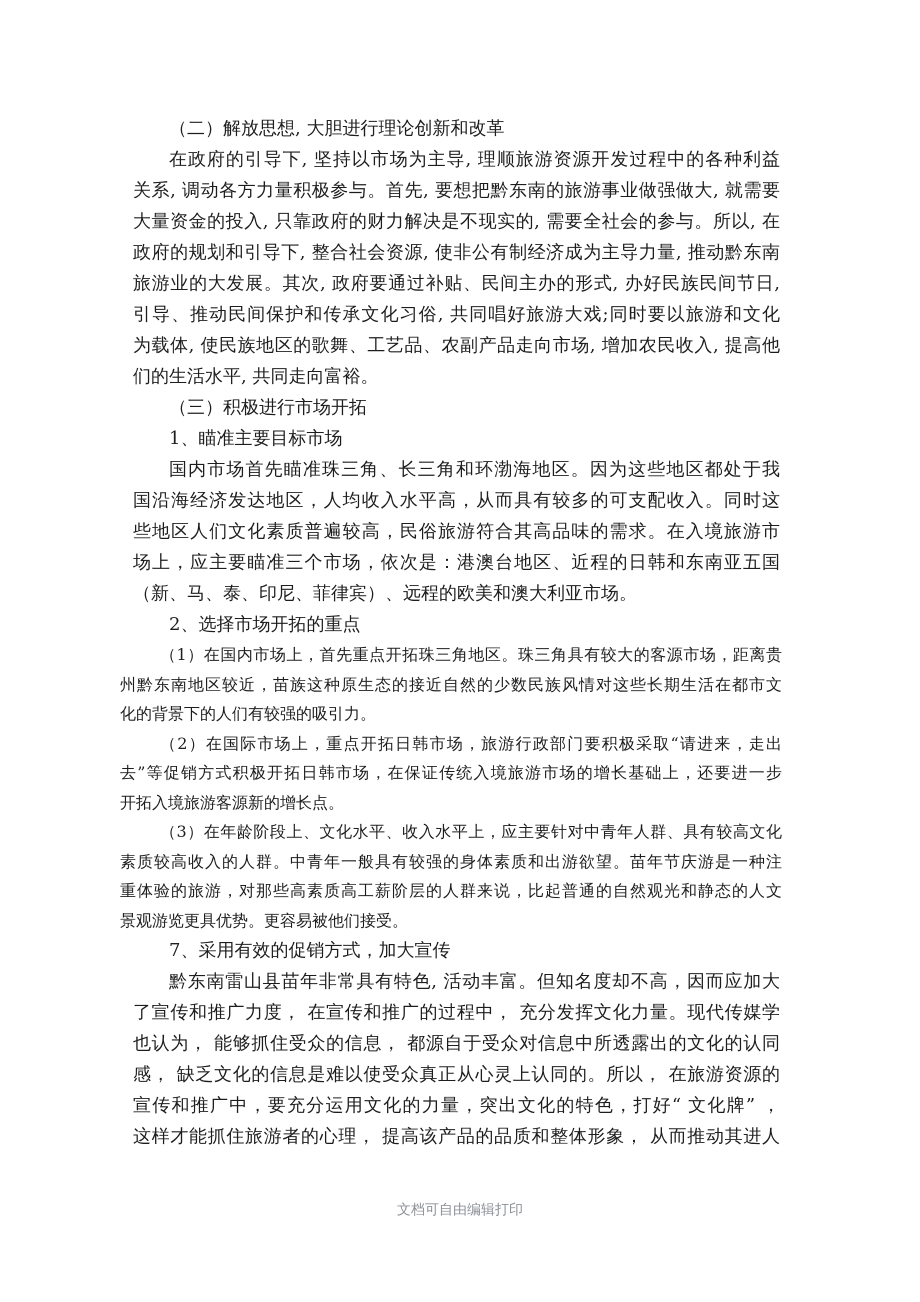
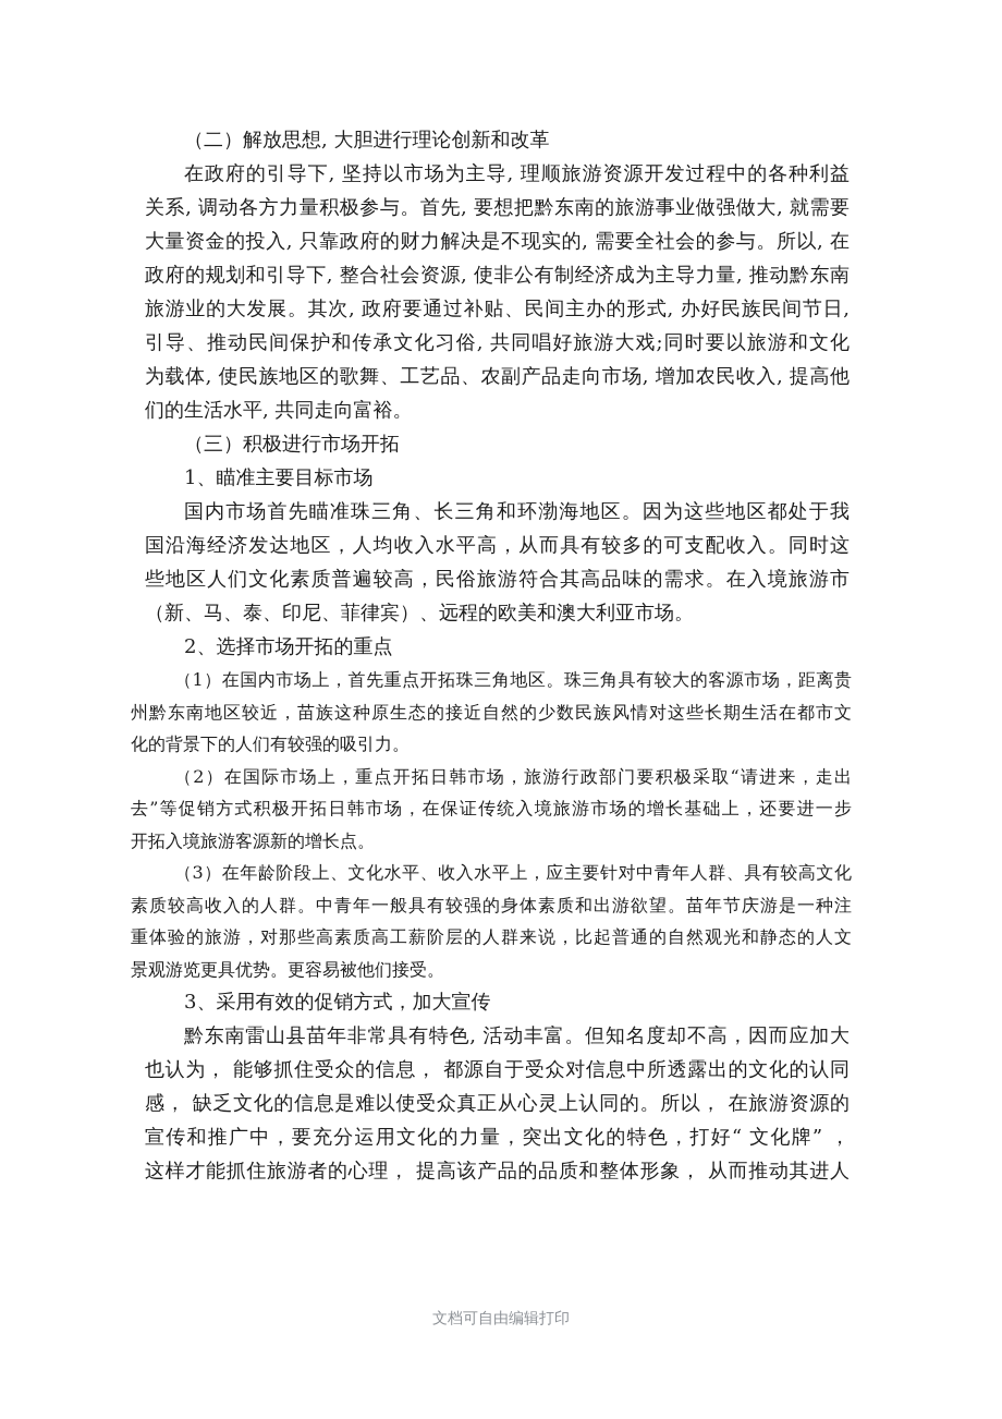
  （二）解放思想, 大胆进行理论创新和改革
  在政府的引导下, 坚持以市场为主导, 理顺旅游资源开发过程中的各种利益
  关系, 调动各方力量积极参与。首先, 要想把黔东南的旅游事业做强做大, 就需要
  大量资金的投入, 只靠政府的财力解决是不现实的, 需要全社会的参与。所以, 在
  政府的规划和引导下, 整合社会资源, 使非公有制经济成为主导力量, 推动黔东南
  旅游业的大发展。其次, 政府要通过补贴、民间主办的形式, 办好民族民间节日,
  引导、推动民间保护和传承文化习俗, 共同唱好旅游大戏;同时要以旅游和文化
  为载体, 使民族地区的歌舞、工艺品、农副产品走向市场, 增加农民收入, 提高他
  们的生活水平, 共同走向富裕。
  （三）积极进行市场开拓
  1、瞄准主要目标市场
  国内市场首先瞄准珠三角、长三角和环渤海地区。因为这些地区都处于我
  国沿海经济发达地区，人均收入水平高，从而具有较多的可支配收入。同时这
  些地区人们文化素质普遍较高，民俗旅游符合其高品味的需求。在入境旅游市
- 场上，应主要瞄准三个市场，依次是：港澳台地区、近程的日韩和东南亚五国
  （新、马、泰、印尼、菲律宾）、远程的欧美和澳大利亚市场。
  2、选择市场开拓的重点
  （1）在国内市场上，首先重点开拓珠三角地区。珠三角具有较大的客源市场，距离贵
  州黔东南地区较近，苗族这种原生态的接近自然的少数民族风情对这些长期生活在都市文
  化的背景下的人们有较强的吸引力。
  （2）在国际市场上，重点开拓日韩市场，旅游行政部门要积极采取“请进来，走出
  去”等促销方式积极开拓日韩市场，在保证传统入境旅游市场的增长基础上，还要进一步
  开拓入境旅游客源新的增长点。
  （3）在年龄阶段上、文化水平、收入水平上，应主要针对中青年人群、具有较高文化
  素质较高收入的人群。中青年一般具有较强的身体素质和出游欲望。苗年节庆游是一种注
  重体验的旅游，对那些高素质高工薪阶层的人群来说，比起普通的自然观光和静态的人文
  景观游览更具优势。更容易被他们接受。
- 7、采用有效的促销方式，加大宣传
+ 3、采用有效的促销方式，加大宣传
  黔东南雷山县苗年非常具有特色, 活动丰富。但知名度却不高，因而应加大
- 了宣传和推广力度， 在宣传和推广的过程中， 充分发挥文化力量。现代传媒学
  也认为， 能够抓住受众的信息， 都源自于受众对信息中所透露出的文化的认同
  感， 缺乏文化的信息是难以使受众真正从心灵上认同的。所以， 在旅游资源的
  宣传和推广中，要充分运用文化的力量，突出文化的特色，打好“ 文化牌” ，
  这样才能抓住旅游者的心理， 提高该产品的品质和整体形象， 从而推动其进人
  文档可自由编辑打印
